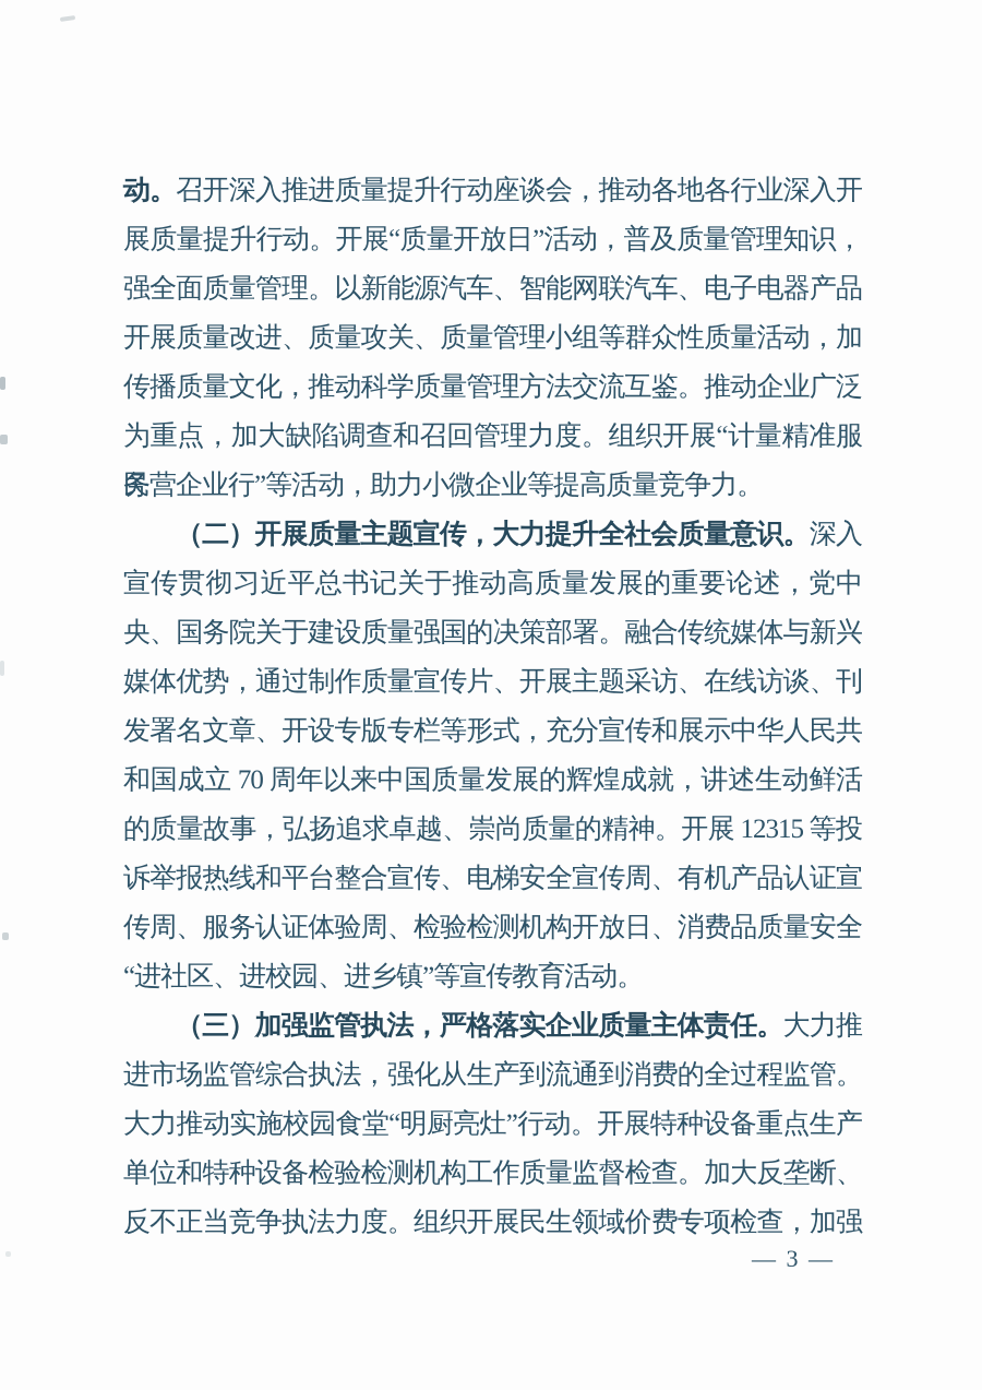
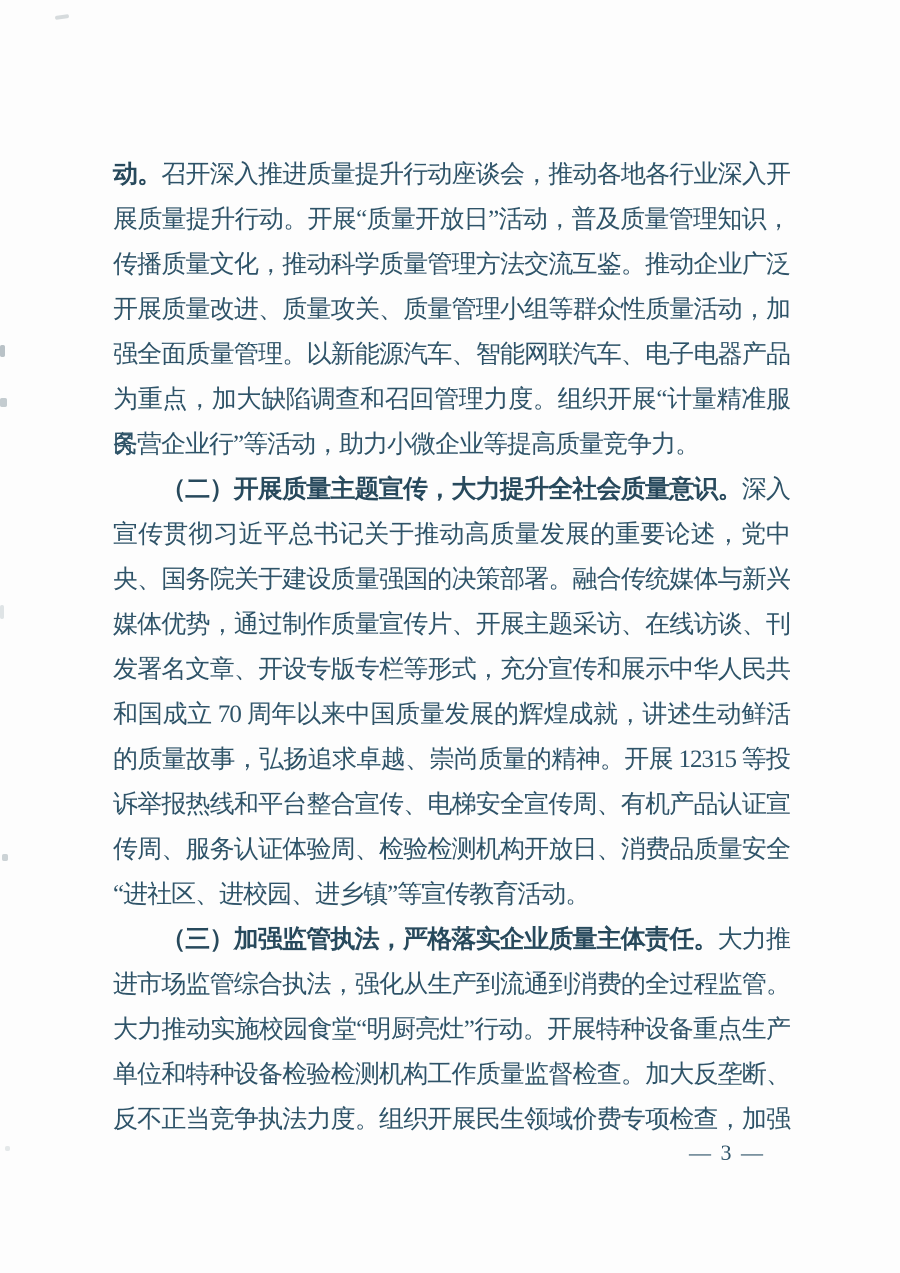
  动。召开深入推进质量提升行动座谈会，推动各地各行业深入开
  展质量提升行动。开展“质量开放日”活动，普及质量管理知识，
- 强全面质量管理。以新能源汽车、智能网联汽车、电子电器产品
+ 传播质量文化，推动科学质量管理方法交流互鉴。推动企业广泛
  开展质量改进、质量攻关、质量管理小组等群众性质量活动，加
- 传播质量文化，推动科学质量管理方法交流互鉴。推动企业广泛
+ 强全面质量管理。以新能源汽车、智能网联汽车、电子电器产品
  为重点，加大缺陷调查和召回管理力度。组织开展“计量精准服务
  民营企业行”等活动，助力小微企业等提高质量竞争力。
  （二）开展质量主题宣传，大力提升全社会质量意识。深入
  宣传贯彻习近平总书记关于推动高质量发展的重要论述，党中
  央、国务院关于建设质量强国的决策部署。融合传统媒体与新兴
  媒体优势，通过制作质量宣传片、开展主题采访、在线访谈、刊
  发署名文章、开设专版专栏等形式，充分宣传和展示中华人民共
  和国成立 70 周年以来中国质量发展的辉煌成就，讲述生动鲜活
  的质量故事，弘扬追求卓越、崇尚质量的精神。开展 12315 等投
  诉举报热线和平台整合宣传、电梯安全宣传周、有机产品认证宣
  传周、服务认证体验周、检验检测机构开放日、消费品质量安全
  “进社区、进校园、进乡镇”等宣传教育活动。
  （三）加强监管执法，严格落实企业质量主体责任。大力推
  进市场监管综合执法，强化从生产到流通到消费的全过程监管。
  大力推动实施校园食堂“明厨亮灶”行动。开展特种设备重点生产
  单位和特种设备检验检测机构工作质量监督检查。加大反垄断、
  反不正当竞争执法力度。组织开展民生领域价费专项检查，加强
  — 3 —
